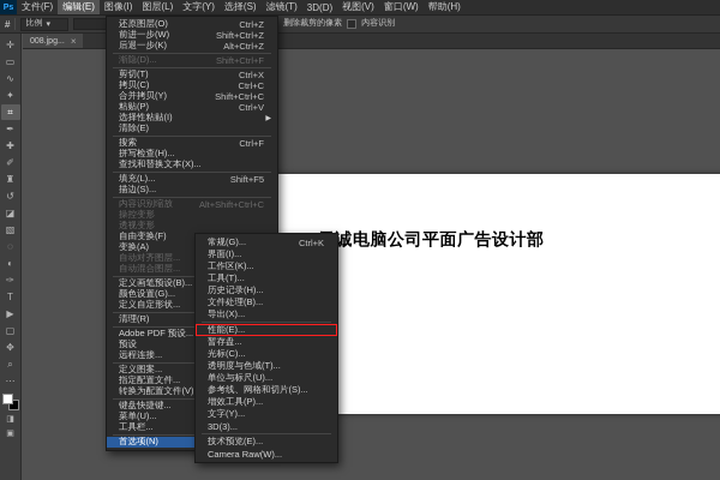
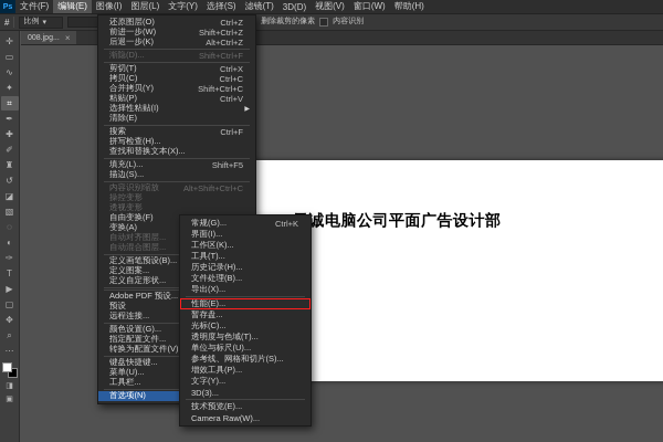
  文件(F)
  编辑(E)
  图像(I)
  图层(L)
  文字(Y)
  选择(S)
  滤镜(T)
  3D(D)
  视图(V)
  窗口(W)
  帮助(H)
  #
  ✛
  ▭
  ∿
  ✦
  ⌗
  ✒
  ✚
  ✐
  ♜
  ↺
  ◪
  ▧
  ◐
  ✑
  T
  ▶
  ▢
  ✥
  ⌕
  ⋯
  ×
  诚电脑公司平面广告设计部
  还原图层(O)
  Ctrl+Z
  前进一步(W)
  Shift+Ctrl+Z
  后退一步(K)
  Alt+Ctrl+Z
  渐隐(D)...
  Shift+Ctrl+F
  剪切(T)
  Ctrl+X
  拷贝(C)
  Ctrl+C
  合并拷贝(Y)
  Shift+Ctrl+C
  粘贴(P)
  Ctrl+V
  选择性粘贴(I)
  清除(E)
  搜索
  Ctrl+F
  拼写检查(H)...
  查找和替换文本(X)...
  填充(L)...
  Shift+F5
  描边(S)...
  内容识别缩放
  Alt+Shift+Ctrl+C
  操控变形
  透视变形
  自由变换(F)
  变换(A)
  自动对齐图层...
  自动混合图层...
  定义画笔预设(B)...
- 颜色设置(G)...
+ 定义图案...
  定义自定形状...
- 清理(R)
  Adobe PDF 预设...
  预设
  远程连接...
- 定义图案...
+ 颜色设置(G)...
  指定配置文件...
  转换为配置文件(V)
  键盘快捷键...
  菜单(U)...
  工具栏...
  首选项(N)
  常规(G)...
  Ctrl+K
  界面(I)...
  工作区(K)...
  工具(T)...
  历史记录(H)...
  文件处理(B)...
  导出(X)...
  性能(E)...
  暂存盘...
  光标(C)...
  透明度与色域(T)...
  单位与标尺(U)...
  参考线、网格和切片(S)...
  增效工具(P)...
  文字(Y)...
  3D(3)...
  技术预览(E)...
  Camera Raw(W)...
